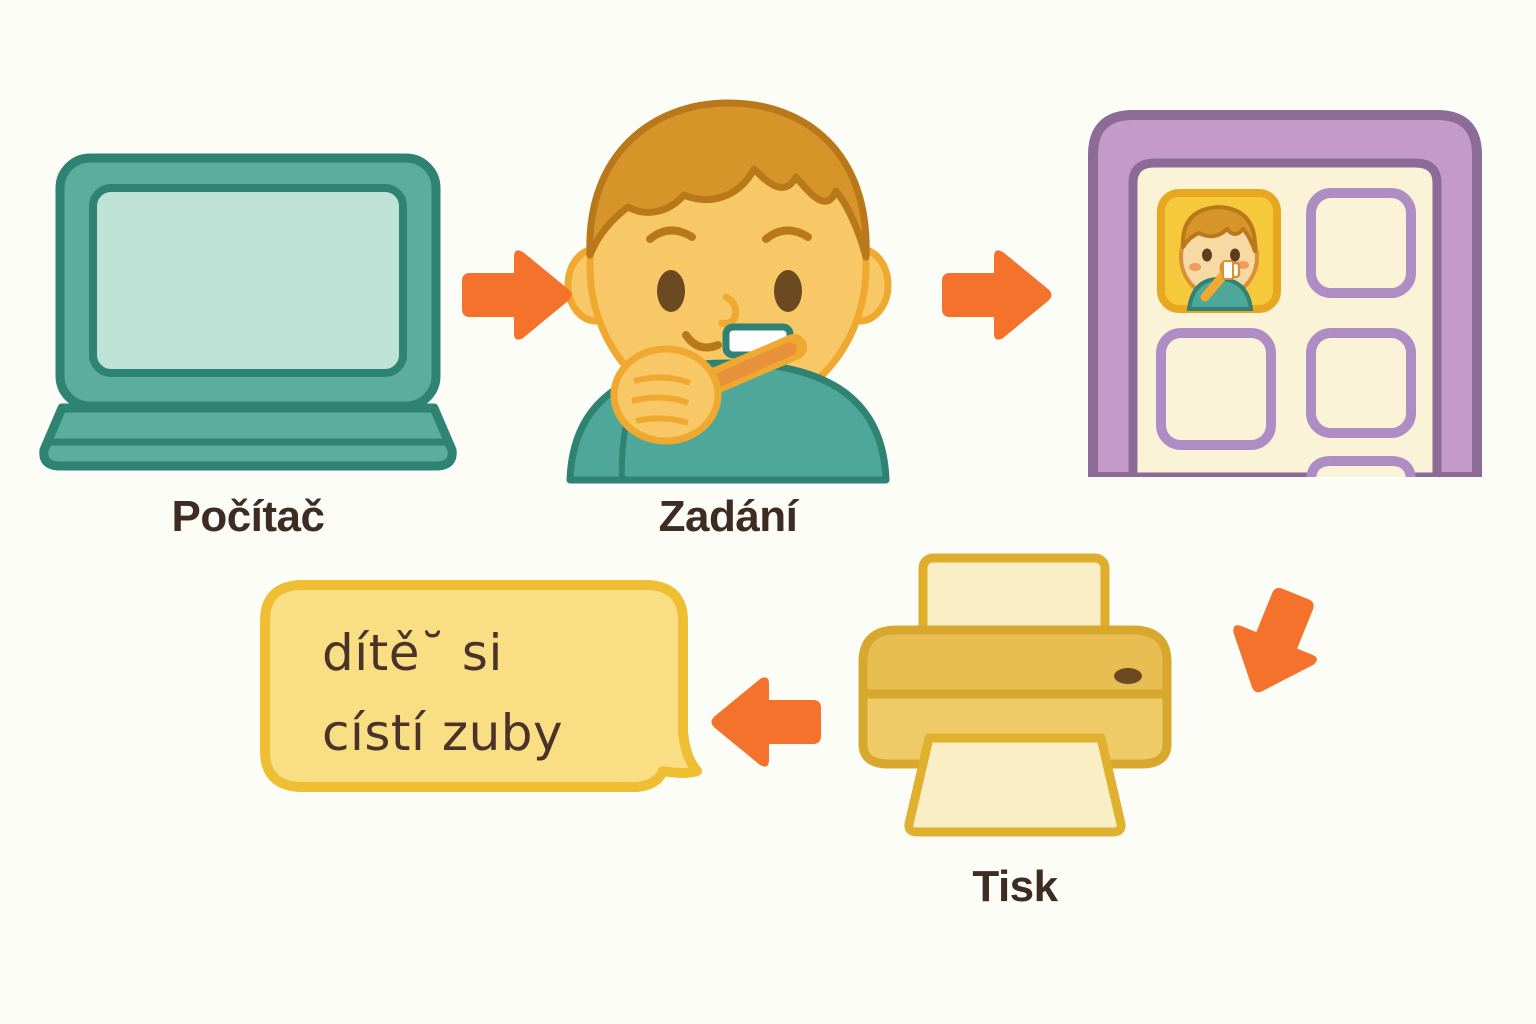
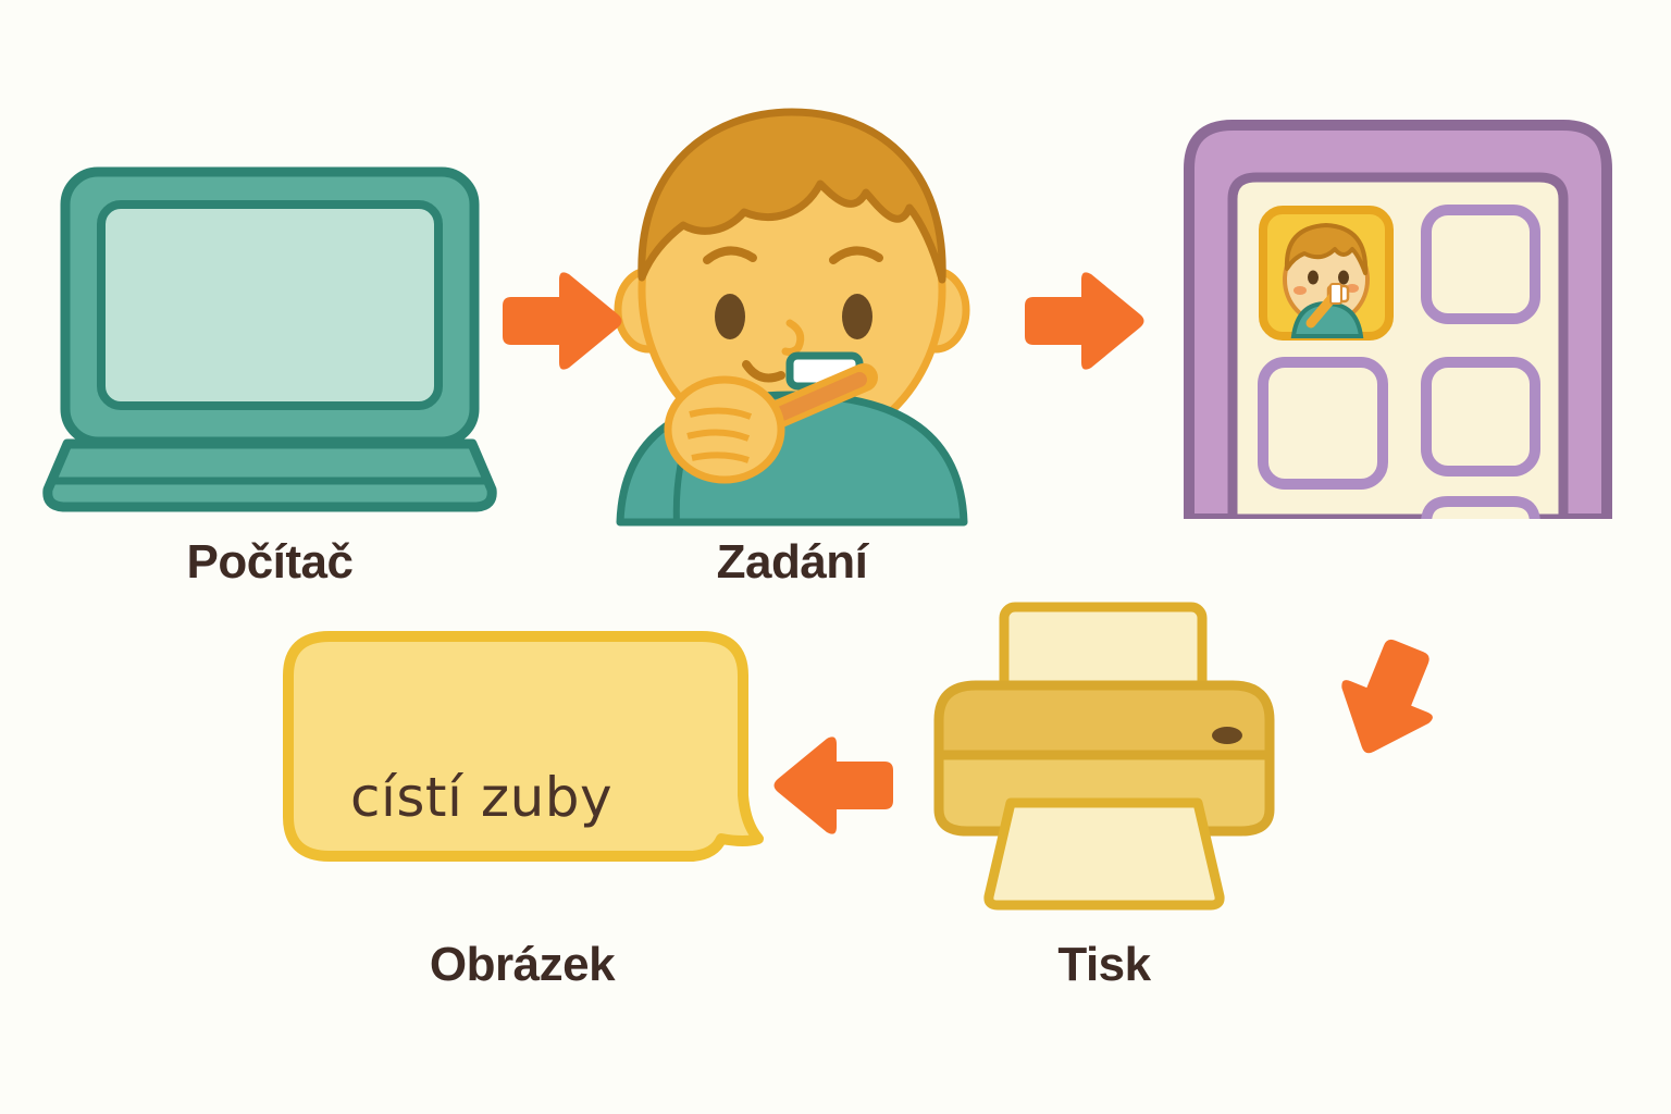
  Počítač
  Zadání
  Tisk
- dítě˘ si
  cístí zuby
+ Obrázek
